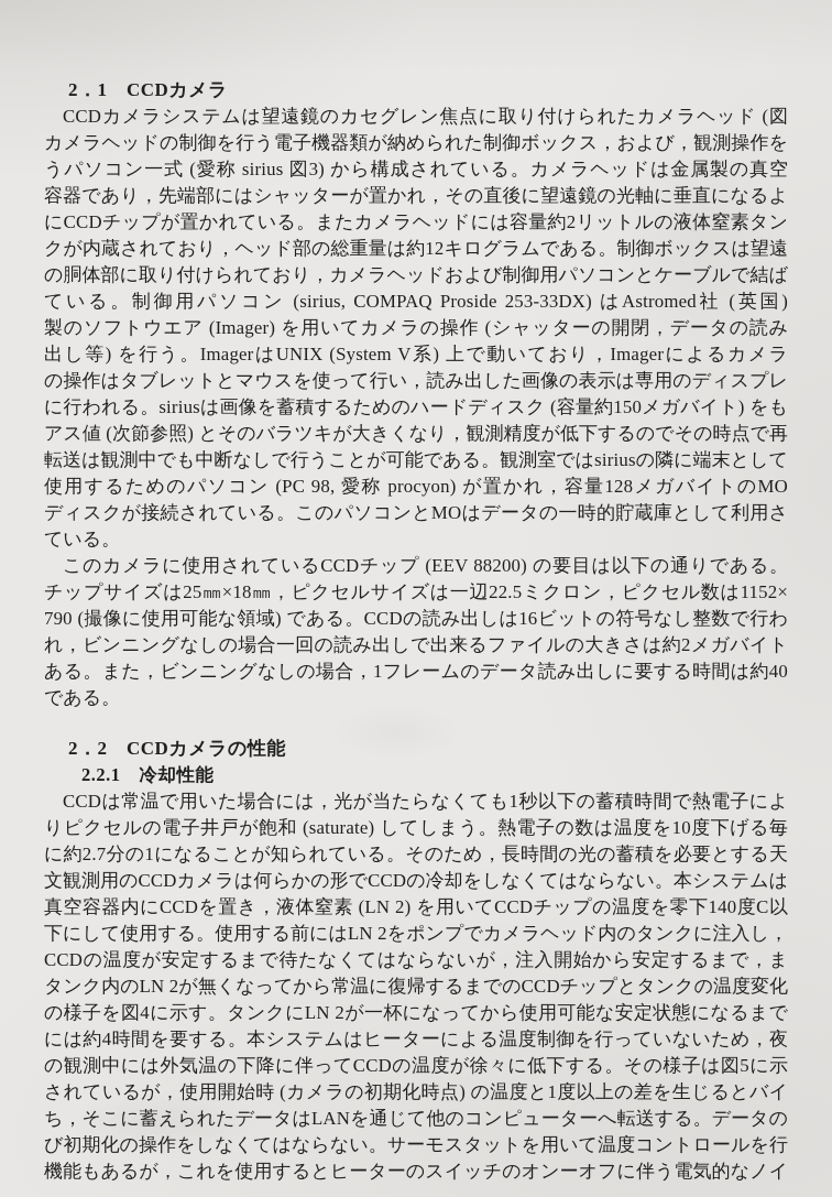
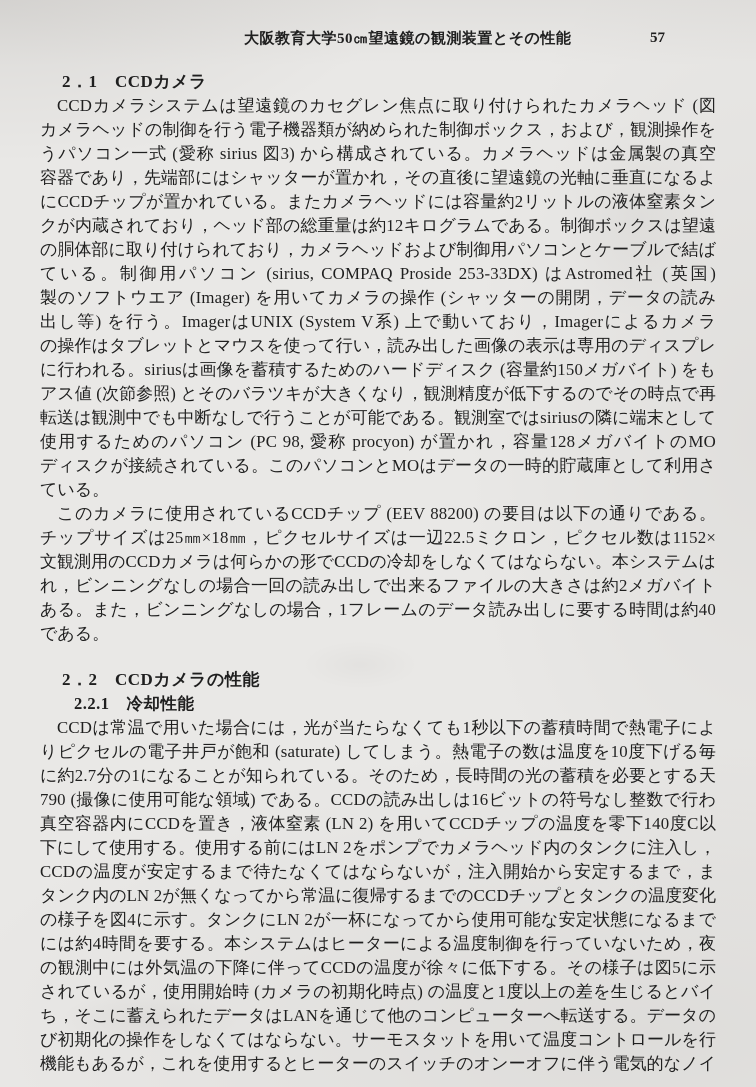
+ 大阪教育大学50㎝望遠鏡の観測装置とその性能
+ 57
  2．1 CCDカメラ
  CCDカメラシステムは望遠鏡のカセグレン焦点に取り付けられたカメラヘッド (図
  カメラヘッドの制御を行う電子機器類が納められた制御ボックス，および，観測操作を
  うパソコン一式 (愛称 sirius 図3) から構成されている。カメラヘッドは金属製の真空
  容器であり，先端部にはシャッターが置かれ，その直後に望遠鏡の光軸に垂直になるよ
  にCCDチップが置かれている。またカメラヘッドには容量約2リットルの液体窒素タン
  クが内蔵されており，ヘッド部の総重量は約12キログラムである。制御ボックスは望遠
  の胴体部に取り付けられており，カメラヘッドおよび制御用パソコンとケーブルで結ば
  ている。制御用パソコン (sirius, COMPAQ Proside 253-33DX) はAstromed社 (英国)
  製のソフトウエア (Imager) を用いてカメラの操作 (シャッターの開閉，データの読み
  出し等) を行う。ImagerはUNIX (System V系) 上で動いており，Imagerによるカメラ
  の操作はタブレットとマウスを使って行い，読み出した画像の表示は専用のディスプレ
  に行われる。siriusは画像を蓄積するためのハードディスク (容量約150メガバイト) をも
  アス値 (次節参照) とそのバラツキが大きくなり，観測精度が低下するのでその時点で再
  転送は観測中でも中断なしで行うことが可能である。観測室ではsiriusの隣に端末として
  使用するためのパソコン (PC 98, 愛称 procyon) が置かれ，容量128メガバイトのMO
  ディスクが接続されている。このパソコンとMOはデータの一時的貯蔵庫として利用さ
  ている。
  このカメラに使用されているCCDチップ (EEV 88200) の要目は以下の通りである。
  チップサイズは25㎜×18㎜，ピクセルサイズは一辺22.5ミクロン，ピクセル数は1152×
- 790 (撮像に使用可能な領域) である。CCDの読み出しは16ビットの符号なし整数で行わ
+ 文観測用のCCDカメラは何らかの形でCCDの冷却をしなくてはならない。本システムは
  れ，ビンニングなしの場合一回の読み出しで出来るファイルの大きさは約2メガバイト
  ある。また，ビンニングなしの場合，1フレームのデータ読み出しに要する時間は約40
  である。
  2．2 CCDカメラの性能
  2.2.1 冷却性能
  CCDは常温で用いた場合には，光が当たらなくても1秒以下の蓄積時間で熱電子によ
  りピクセルの電子井戸が飽和 (saturate) してしまう。熱電子の数は温度を10度下げる毎
  に約2.7分の1になることが知られている。そのため，長時間の光の蓄積を必要とする天
- 文観測用のCCDカメラは何らかの形でCCDの冷却をしなくてはならない。本システムは
+ 790 (撮像に使用可能な領域) である。CCDの読み出しは16ビットの符号なし整数で行わ
  真空容器内にCCDを置き，液体窒素 (LN 2) を用いてCCDチップの温度を零下140度C以
  下にして使用する。使用する前にはLN 2をポンプでカメラヘッド内のタンクに注入し，
  CCDの温度が安定するまで待たなくてはならないが，注入開始から安定するまで，ま
  タンク内のLN 2が無くなってから常温に復帰するまでのCCDチップとタンクの温度変化
  の様子を図4に示す。タンクにLN 2が一杯になってから使用可能な安定状態になるまで
  には約4時間を要する。本システムはヒーターによる温度制御を行っていないため，夜
  の観測中には外気温の下降に伴ってCCDの温度が徐々に低下する。その様子は図5に示
  されているが，使用開始時 (カメラの初期化時点) の温度と1度以上の差を生じるとバイ
  ち，そこに蓄えられたデータはLANを通じて他のコンピューターへ転送する。データの
  び初期化の操作をしなくてはならない。サーモスタットを用いて温度コントロールを行
  機能もあるが，これを使用するとヒーターのスイッチのオンーオフに伴う電気的なノイ
